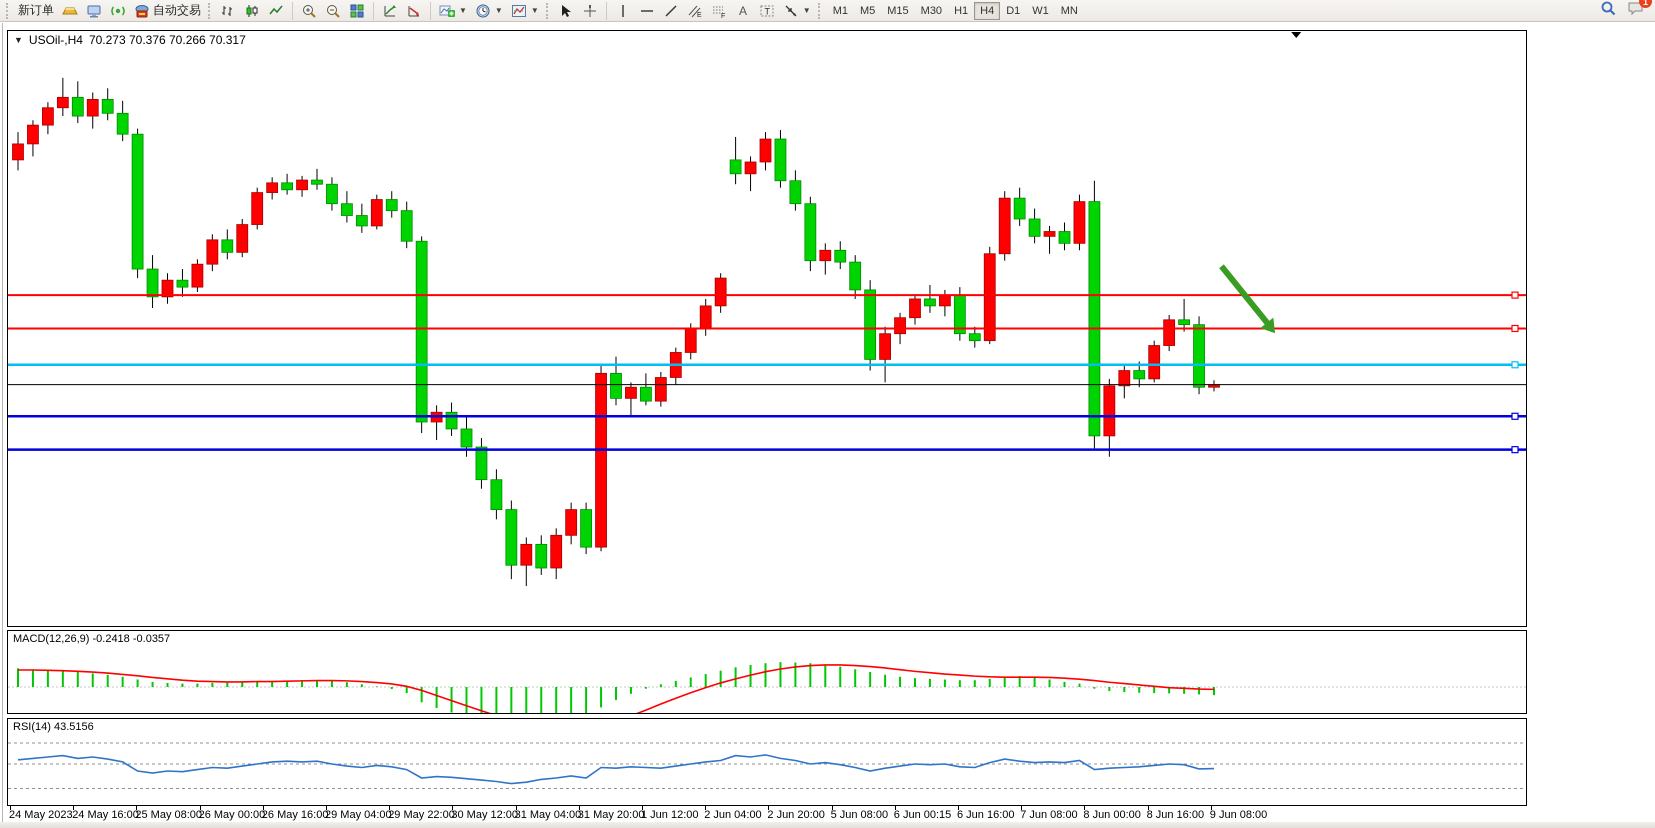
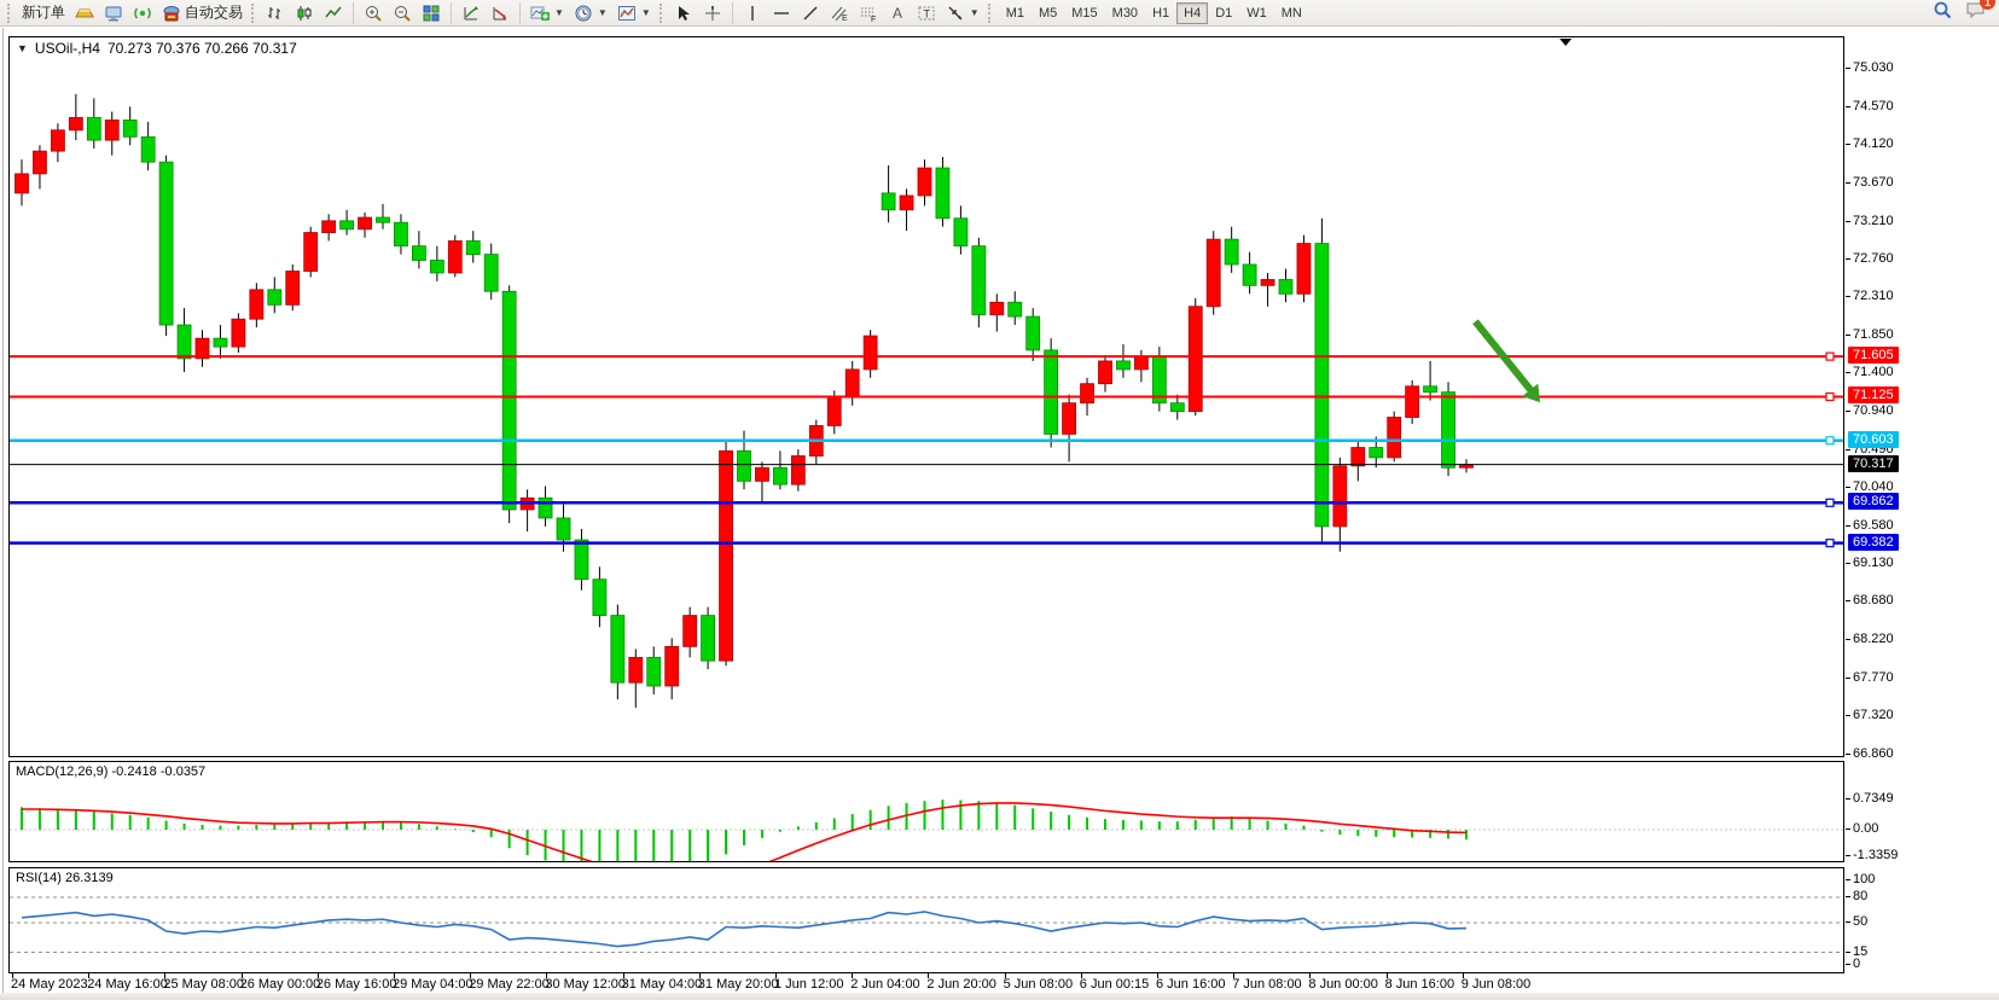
  新订单
  自动交易
  ▼
  ▼
  ▼
  A
  T
  ▼
  M1
  M5
  M15
  M30
  H1
  H4
  D1
  W1
  MN
  1
  ▼
  USOil-,H4
  70.273 70.376 70.266 70.317
  MACD(12,26,9) -0.2418 -0.0357
- RSI(14) 43.5156
+ RSI(14) 26.3139
+ 75.030
+ 74.570
+ 74.120
+ 73.670
+ 73.210
+ 72.760
+ 72.310
+ 71.850
+ 71.400
+ 70.940
+ 70.490
+ 70.040
+ 69.580
+ 69.130
+ 68.680
+ 68.220
+ 67.770
+ 67.320
+ 66.860
+ 71.605
+ 71.125
+ 70.603
+ 70.317
+ 69.862
+ 69.382
+ 0.7349
+ 0.00
+ -1.3359
+ 100
+ 80
+ 50
+ 15
+ 0
  24 May 2023
  24 May 16:00
  25 May 08:00
  26 May 00:00
  26 May 16:00
  29 May 04:00
  29 May 22:00
  30 May 12:00
  31 May 04:00
  31 May 20:00
  1 Jun 12:00
  2 Jun 04:00
  2 Jun 20:00
  5 Jun 08:00
  6 Jun 00:15
  6 Jun 16:00
  7 Jun 08:00
  8 Jun 00:00
  8 Jun 16:00
  9 Jun 08:00
